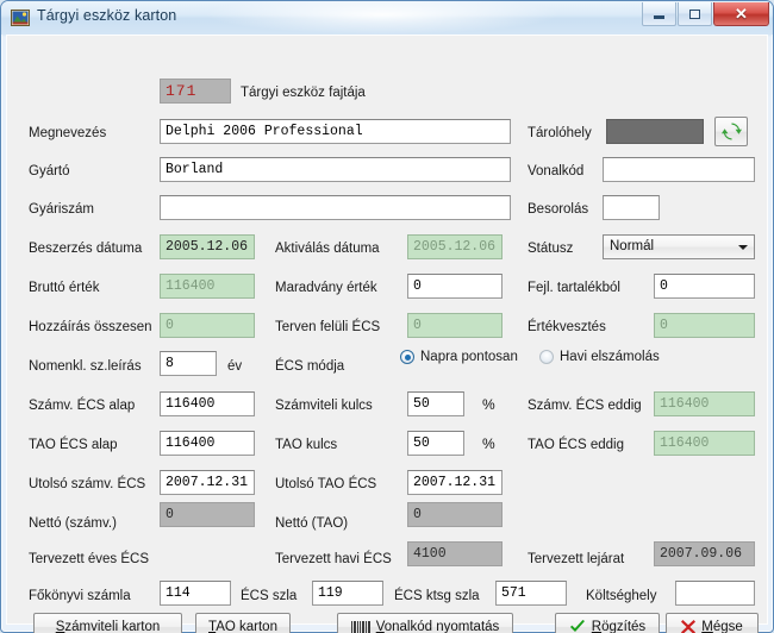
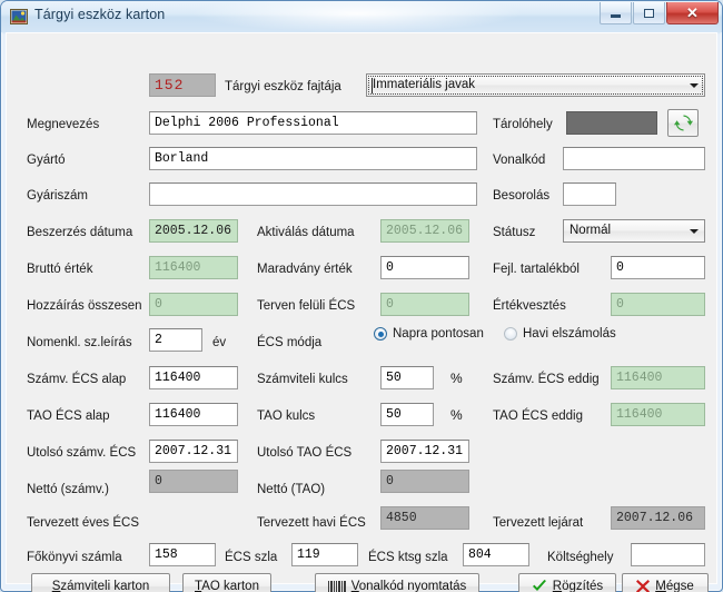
  Tárgyi eszköz karton
  ✕
- 171
+ 152
  Tárgyi eszköz fajtája
+ Immateriális javak
  Megnevezés
  Delphi 2006 Professional
  Tárolóhely
  Gyártó
  Borland
  Vonalkód
  Gyáriszám
  Besorolás
  Beszerzés dátuma
  2005.12.06
  Aktiválás dátuma
  2005.12.06
  Státusz
  Normál
  Bruttó érték
  116400
  Maradvány érték
  0
  Fejl. tartalékból
  0
  Hozzáírás összesen
  0
  Terven felüli ÉCS
  0
  Értékvesztés
  0
  Nomenkl. sz.leírás
- 8
+ 2
  év
  ÉCS módja
  Napra pontosan
  Havi elszámolás
  Számv. ÉCS alap
  116400
  Számviteli kulcs
  50
  %
  Számv. ÉCS eddig
  116400
  TAO ÉCS alap
  116400
  TAO kulcs
  50
  %
  TAO ÉCS eddig
  116400
  Utolsó számv. ÉCS
  2007.12.31
  Utolsó TAO ÉCS
  2007.12.31
  Nettó (számv.)
  0
  Nettó (TAO)
  0
  Tervezett éves ÉCS
  Tervezett havi ÉCS
- 4100
+ 4850
  Tervezett lejárat
- 2007.09.06
+ 2007.12.06
  Főkönyvi számla
- 114
+ 158
  ÉCS szla
  119
  ÉCS ktsg szla
- 571
+ 804
  Költséghely
  Számviteli karton
  TAO karton
  Vonalkód nyomtatás
  Rögzítés
  Mégse
